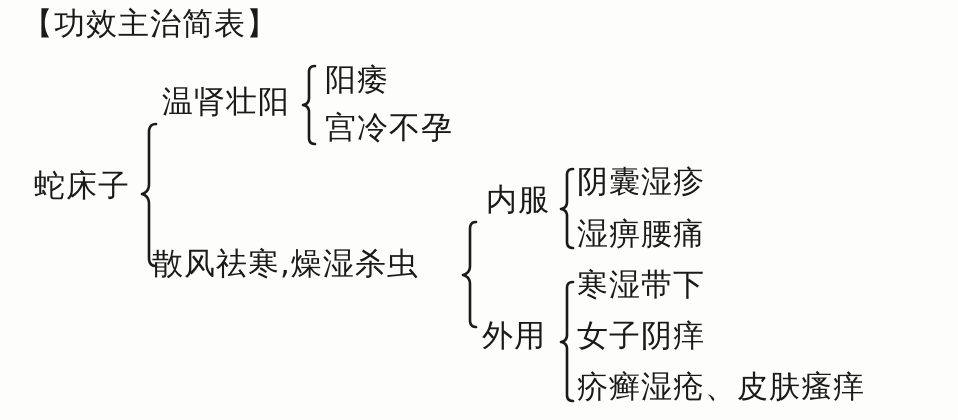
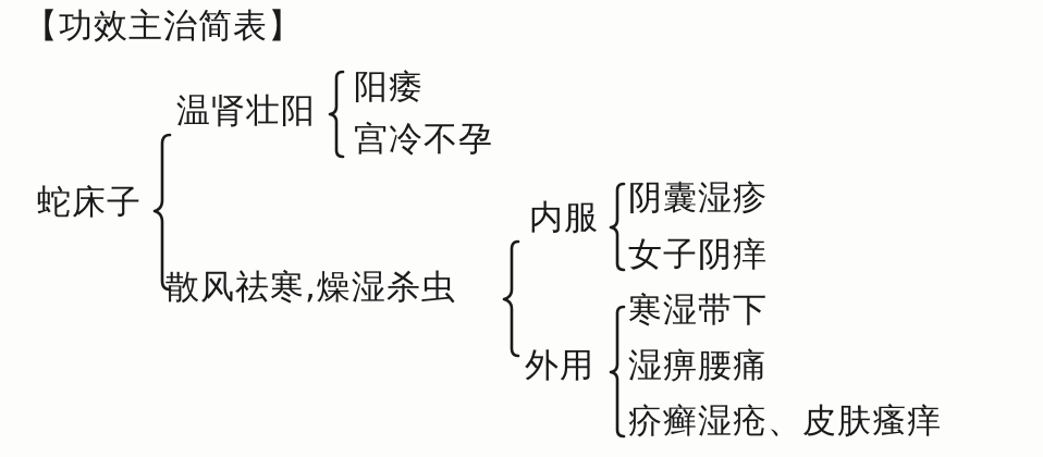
  【功效主治简表】
  蛇床子
  温肾壮阳
  阳痿
  宫冷不孕
  散风祛寒,燥湿杀虫
  内服
  阴囊湿疹
- 湿痹腰痛
+ 女子阴痒
  外用
  寒湿带下
- 女子阴痒
+ 湿痹腰痛
  疥癣湿疮、皮肤瘙痒
